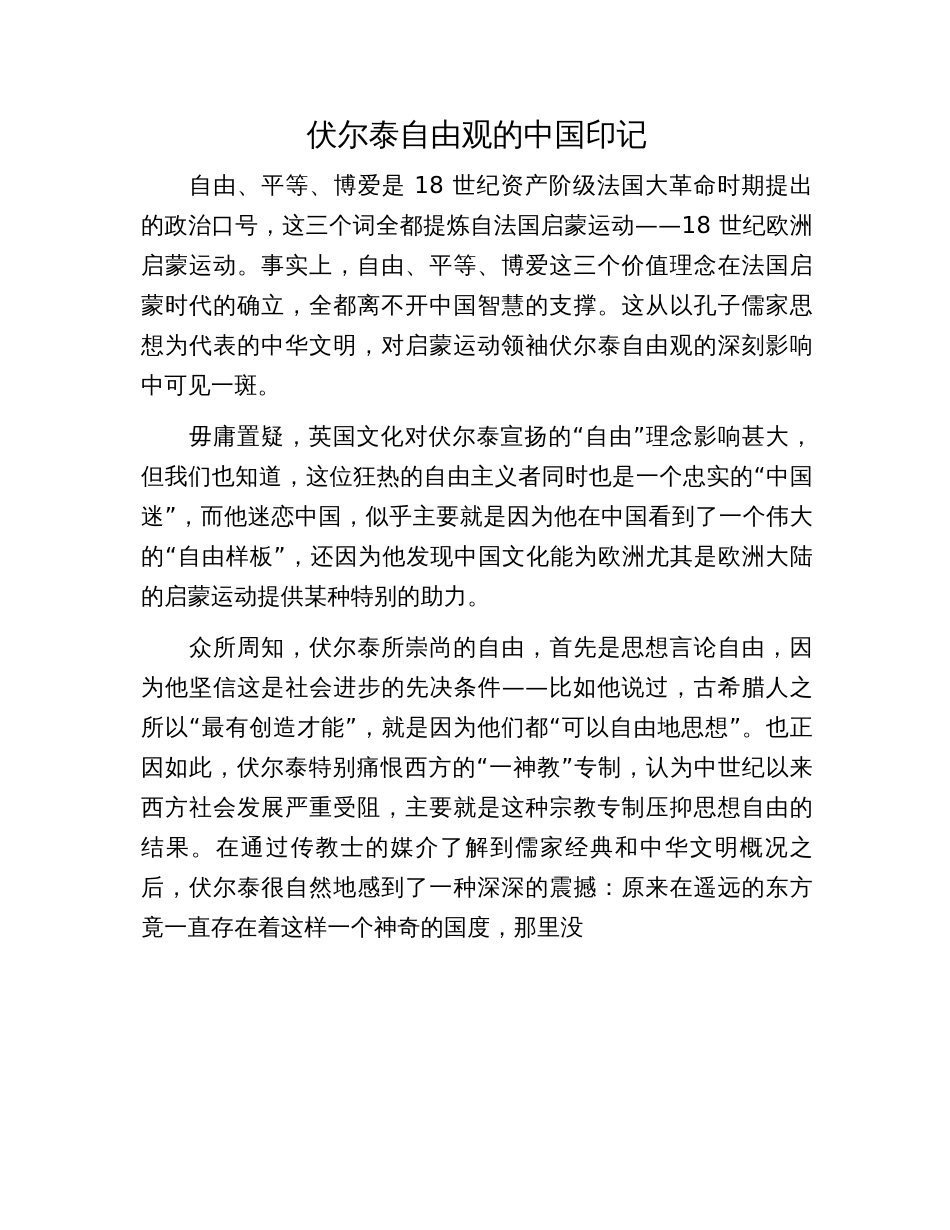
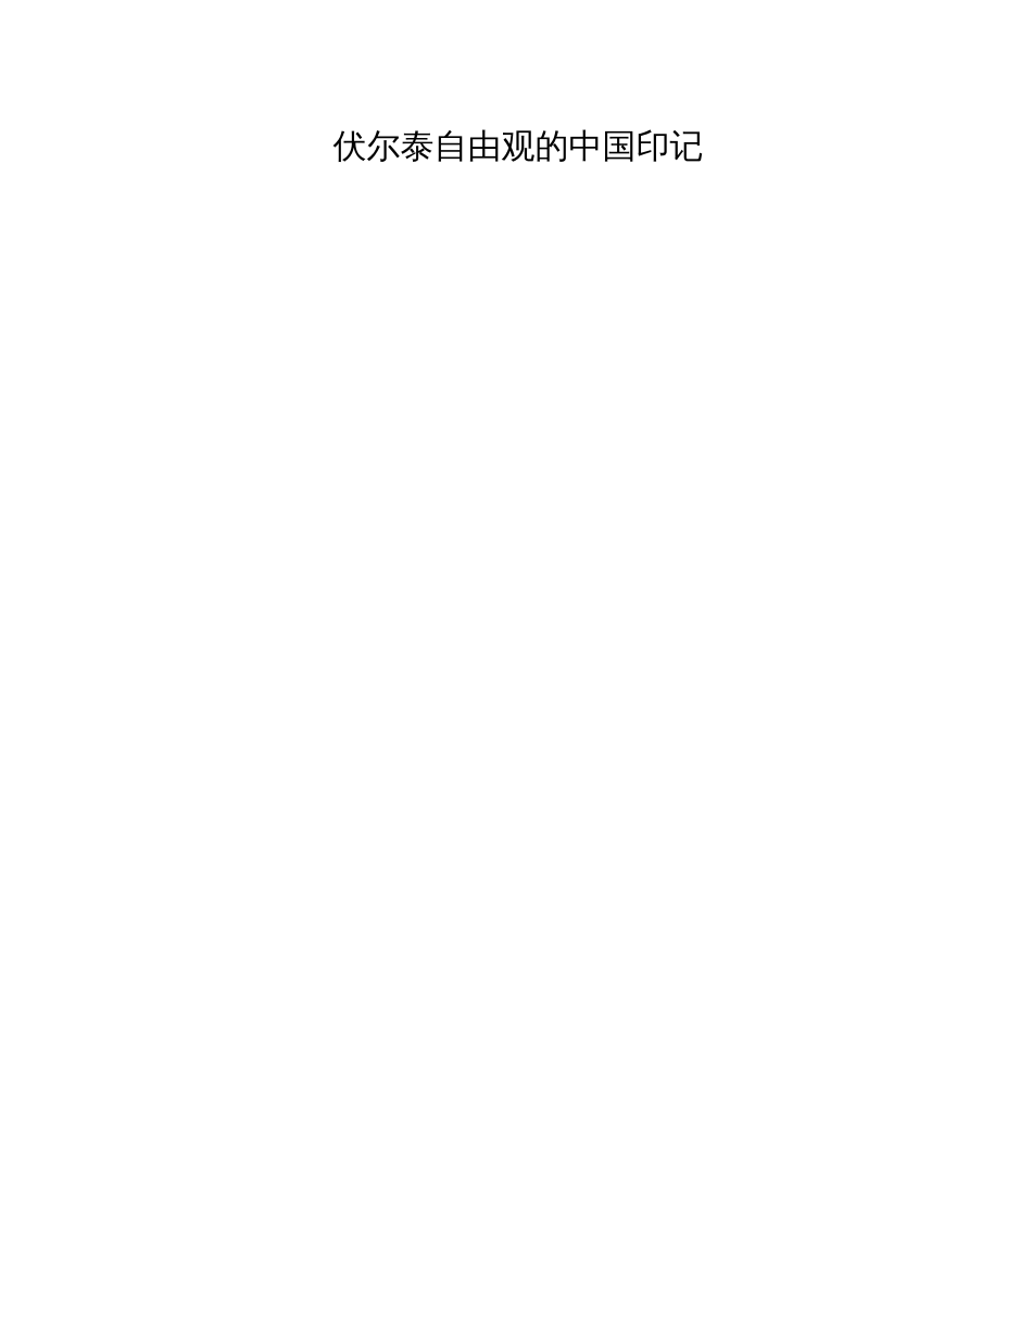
  伏尔泰自由观的中国印记
- 自由、平等、博爱是 18 世纪资产阶级法国大革命时期提出的政治口号，这三个词全都提炼自法国启蒙运动——18 世纪欧洲启蒙运动。事实上，自由、平等、博爱这三个价值理念在法国启蒙时代的确立，全都离不开中国智慧的支撑。这从以孔子儒家思想为代表的中华文明，对启蒙运动领袖伏尔泰自由观的深刻影响中可见一斑。
- 毋庸置疑，英国文化对伏尔泰宣扬的“自由”理念影响甚大，但我们也知道，这位狂热的自由主义者同时也是一个忠实的“中国迷”，而他迷恋中国，似乎主要就是因为他在中国看到了一个伟大的“自由样板”，还因为他发现中国文化能为欧洲尤其是欧洲大陆的启蒙运动提供某种特别的助力。
- 众所周知，伏尔泰所崇尚的自由，首先是思想言论自由，因为他坚信这是社会进步的先决条件——比如他说过，古希腊人之所以“最有创造才能”，就是因为他们都“可以自由地思想”。也正因如此，伏尔泰特别痛恨西方的“一神教”专制，认为中世纪以来西方社会发展严重受阻，主要就是这种宗教专制压抑思想自由的结果。在通过传教士的媒介了解到儒家经典和中华文明概况之后，伏尔泰很自然地感到了一种深深的震撼：原来在遥远的东方竟一直存在着这样一个神奇的国度，那里没
